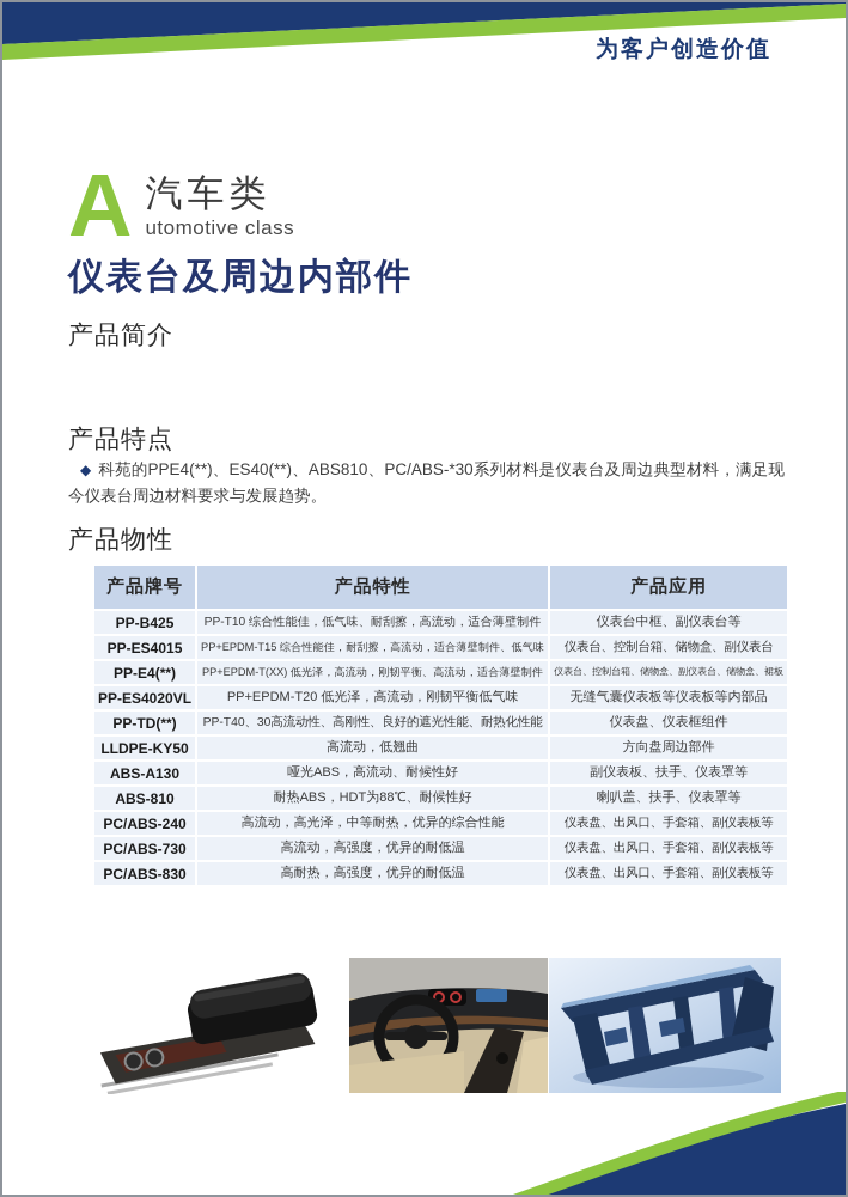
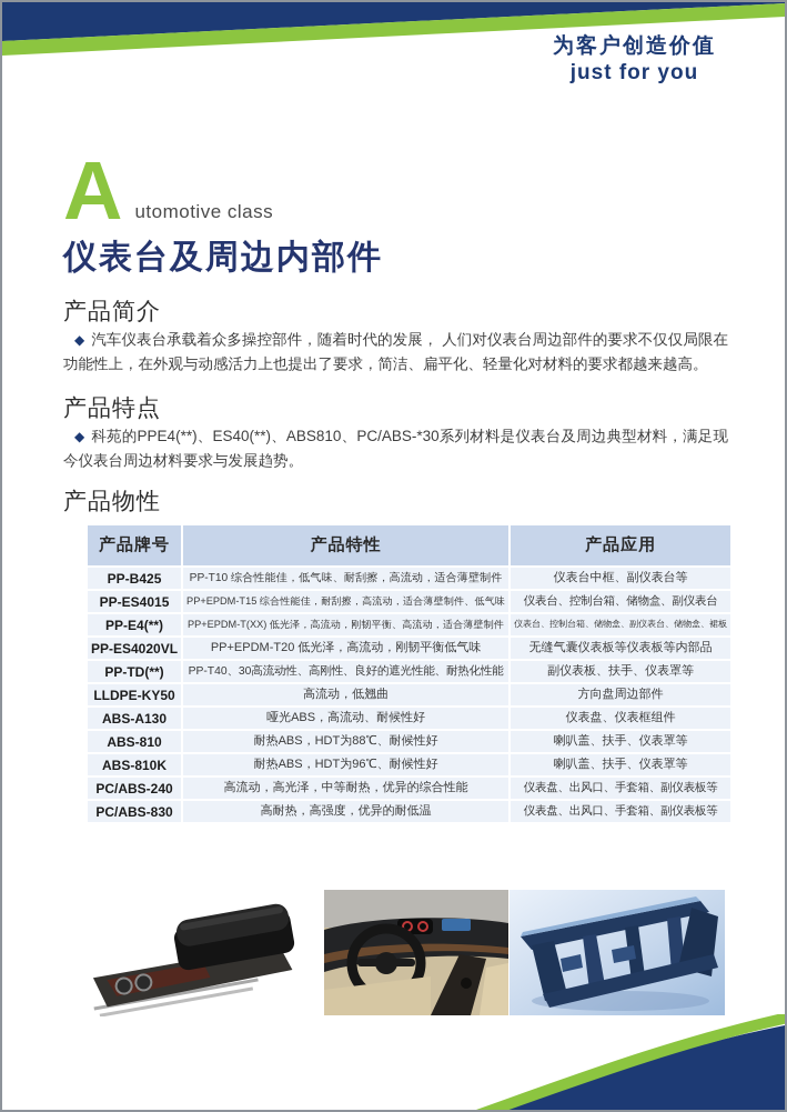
  为客户创造价值
+ just for you
  A
- 汽车类
  utomotive class
  仪表台及周边内部件
  产品简介
+ ◆ 汽车仪表台承载着众多操控部件，随着时代的发展， 人们对仪表台周边部件的要求不仅仅局限在功能性上，在外观与动感活力上也提出了要求，简洁、扁平化、轻量化对材料的要求都越来越高。
  产品特点
  ◆ 科苑的PPE4(**)、ES40(**)、ABS810、PC/ABS-*30系列材料是仪表台及周边典型材料，满足现今仪表台周边材料要求与发展趋势。
  产品物性
  产品牌号	产品特性	产品应用
  PP-B425	PP-T10 综合性能佳，低气味、耐刮擦，高流动，适合薄壁制件	仪表台中框、副仪表台等
  PP-ES4015	PP+EPDM-T15 综合性能佳，耐刮擦，高流动，适合薄壁制件、低气味	仪表台、控制台箱、储物盒、副仪表台
  PP-E4(**)	PP+EPDM-T(XX) 低光泽，高流动，刚韧平衡、高流动，适合薄壁制件	仪表台、控制台箱、储物盒、副仪表台、储物盒、裙板
  PP-ES4020VL	PP+EPDM-T20 低光泽，高流动，刚韧平衡低气味	无缝气囊仪表板等仪表板等内部品
- PP-TD(**)	PP-T40、30高流动性、高刚性、良好的遮光性能、耐热化性能	仪表盘、仪表框组件
+ PP-TD(**)	PP-T40、30高流动性、高刚性、良好的遮光性能、耐热化性能	副仪表板、扶手、仪表罩等
  LLDPE-KY50	高流动，低翘曲	方向盘周边部件
- ABS-A130	哑光ABS，高流动、耐候性好	副仪表板、扶手、仪表罩等
+ ABS-A130	哑光ABS，高流动、耐候性好	仪表盘、仪表框组件
  ABS-810	耐热ABS，HDT为88℃、耐候性好	喇叭盖、扶手、仪表罩等
+ ABS-810K	耐热ABS，HDT为96℃、耐候性好	喇叭盖、扶手、仪表罩等
  PC/ABS-240	高流动，高光泽，中等耐热，优异的综合性能	仪表盘、出风口、手套箱、副仪表板等
- PC/ABS-730	高流动，高强度，优异的耐低温	仪表盘、出风口、手套箱、副仪表板等
  PC/ABS-830	高耐热，高强度，优异的耐低温	仪表盘、出风口、手套箱、副仪表板等
